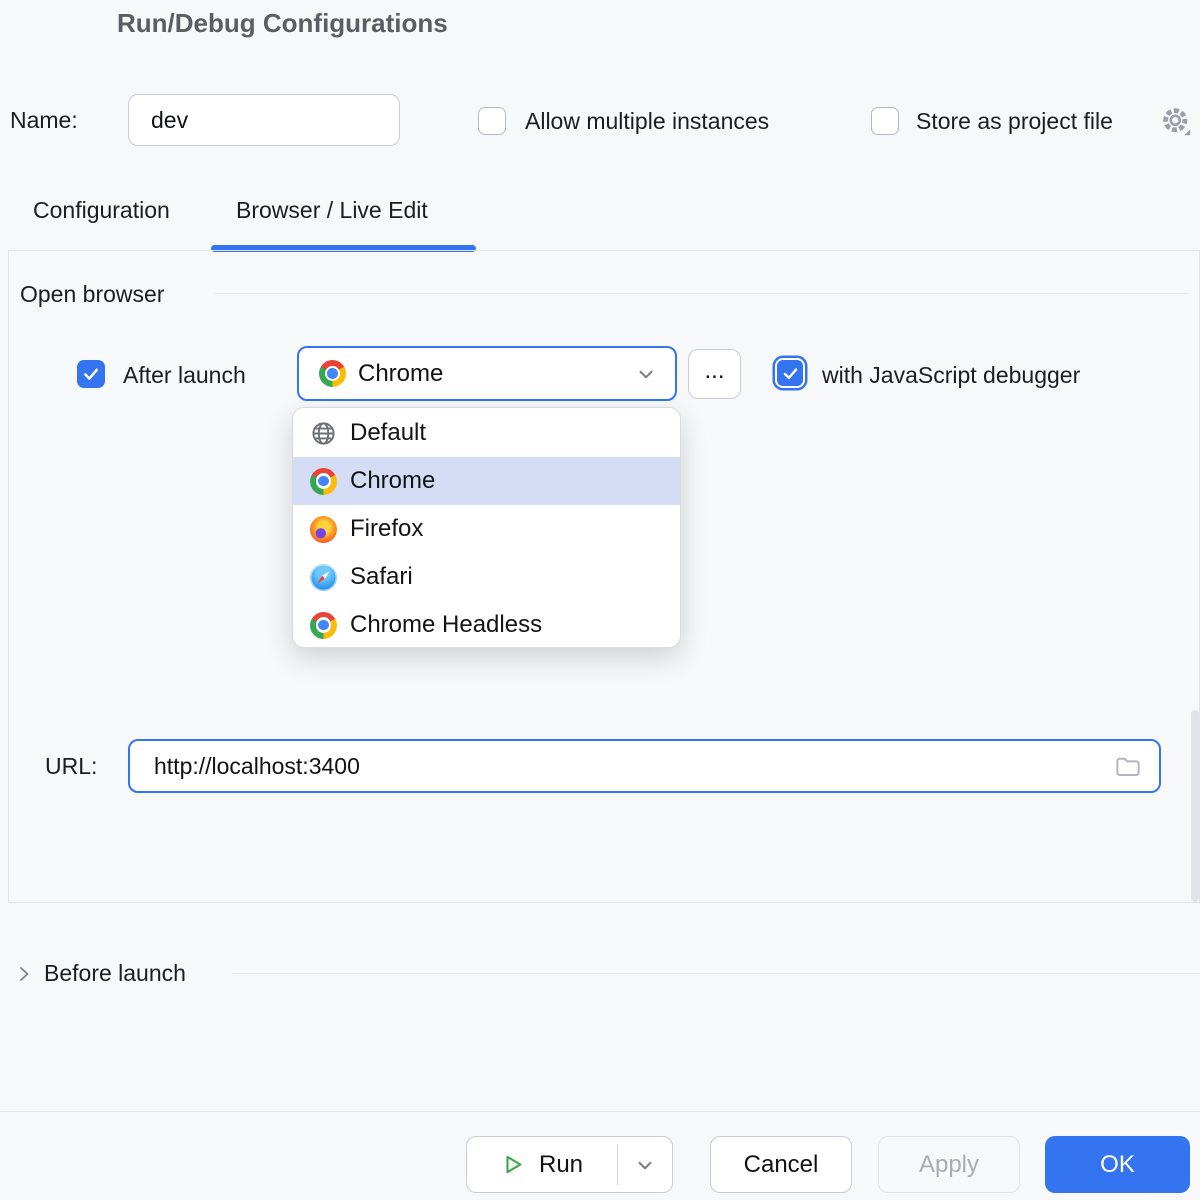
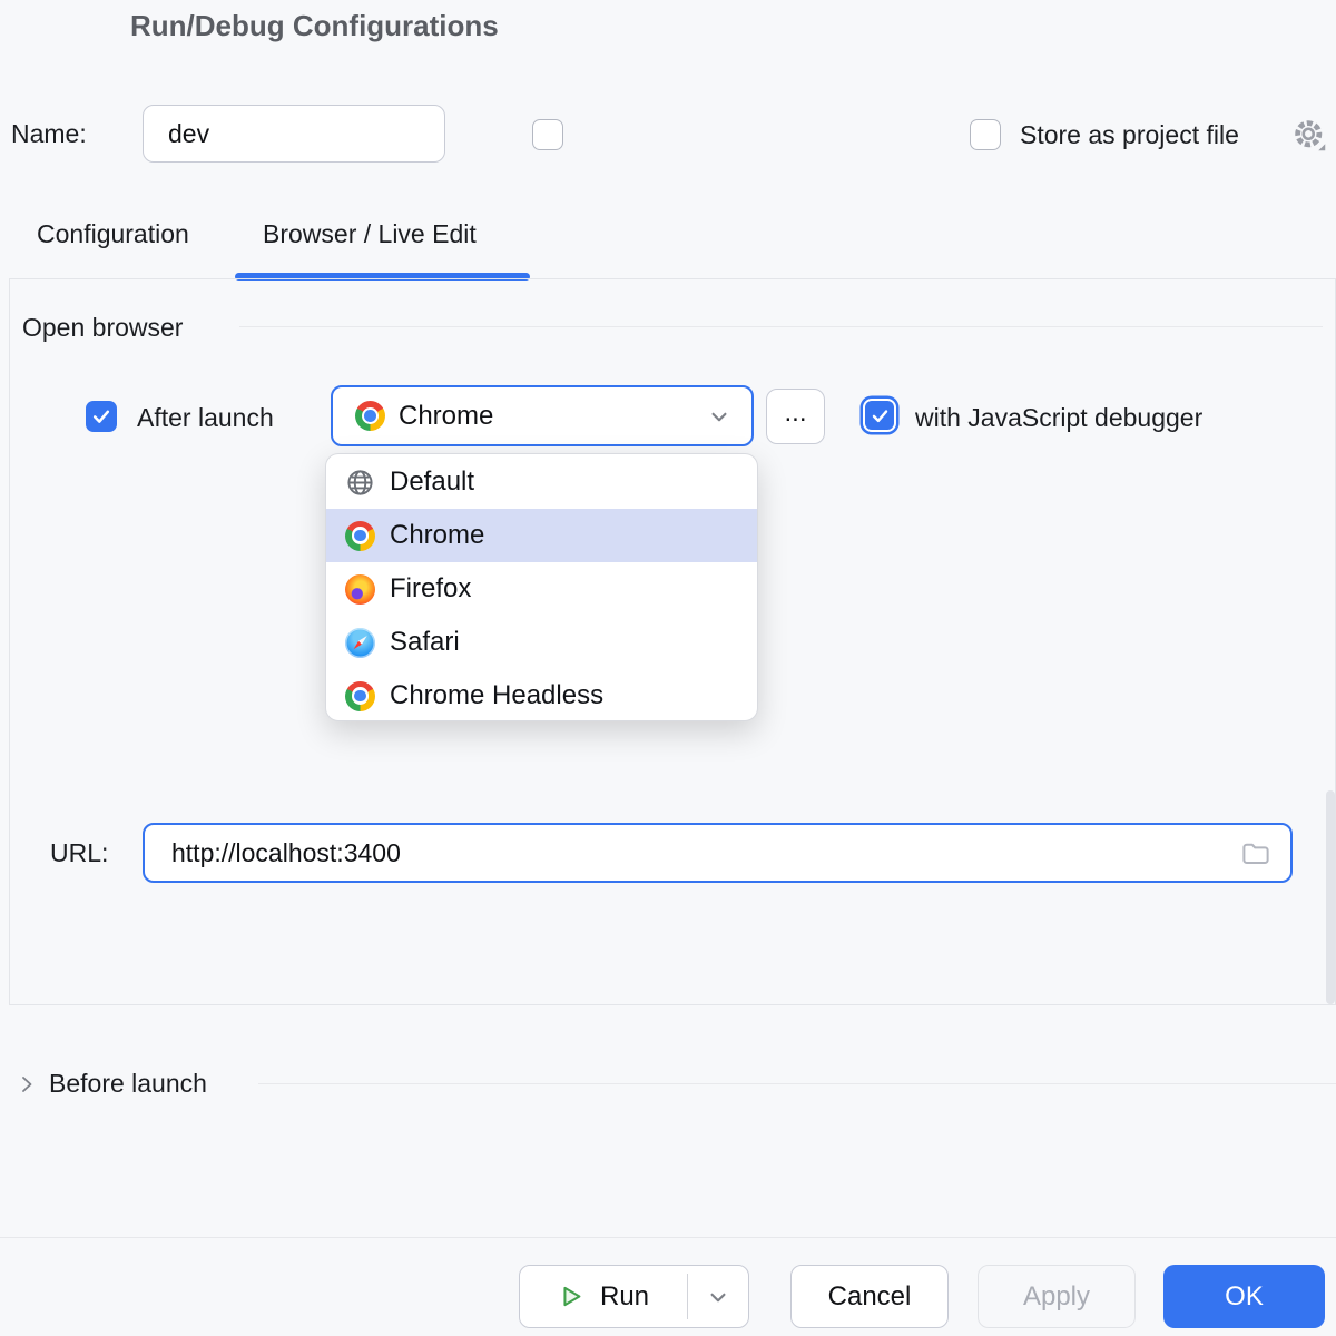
  Run/Debug Configurations
  Name:
  dev
- Allow multiple instances
  Store as project file
  Configuration
  Browser / Live Edit
  Open browser
  After launch
  Chrome
  ...
  with JavaScript debugger
  Default
  Chrome
  Firefox
  Safari
  Chrome Headless
  URL:
  http://localhost:3400
  Before launch
  Run
  Cancel
  Apply
  OK
